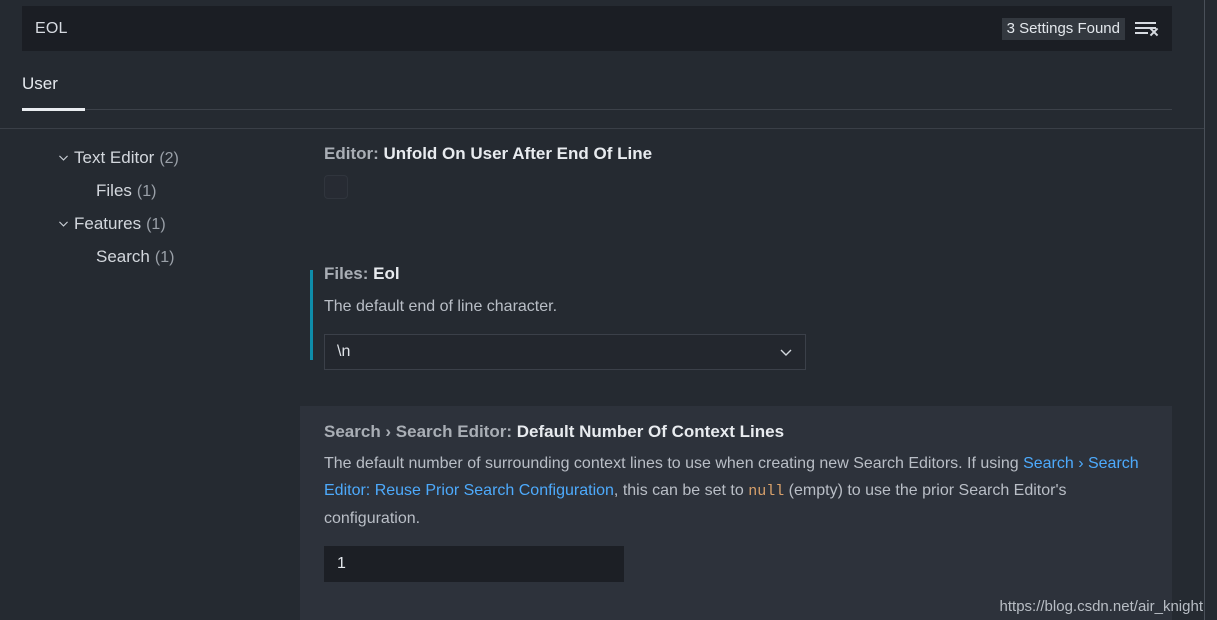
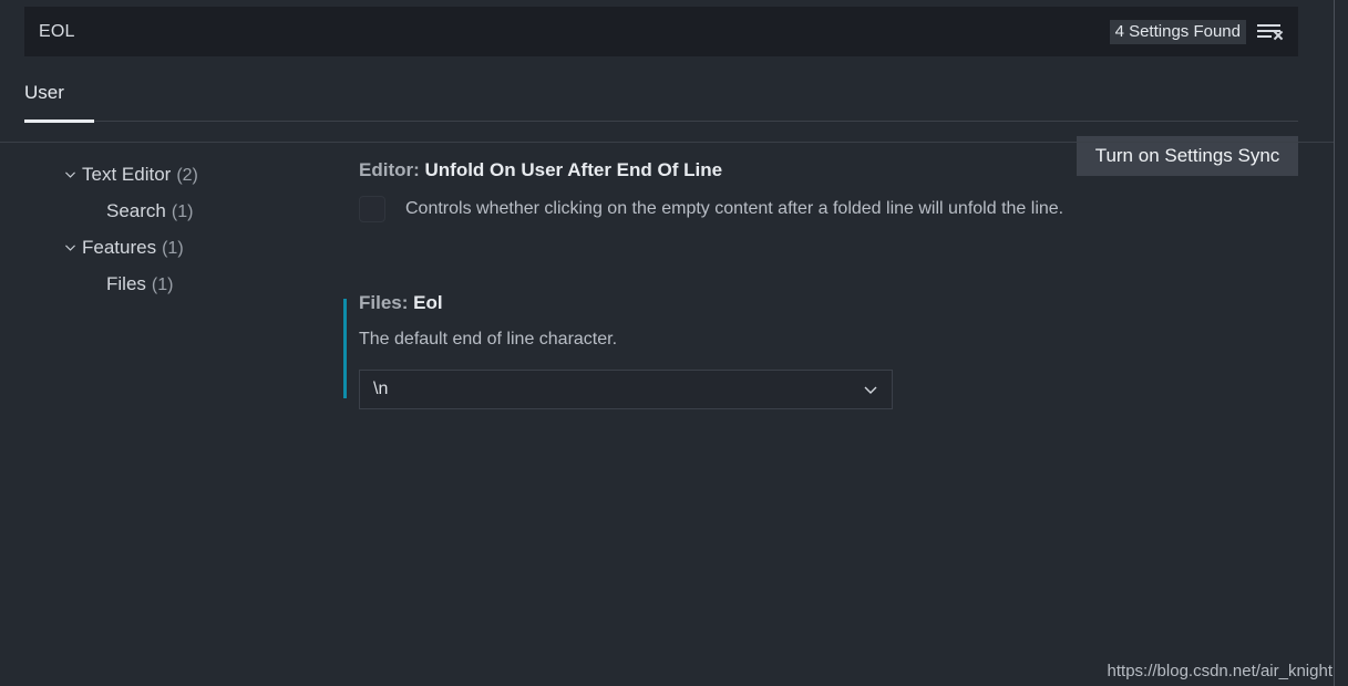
  EOL
- 3 Settings Found
+ 4 Settings Found
  User
+ Turn on Settings Sync
  Text Editor
  (2)
- Files
+ Search
  (1)
  Features
  (1)
- Search
+ Files
  (1)
  Editor: Unfold On User After End Of Line
+ Controls whether clicking on the empty content after a folded line will unfold the line.
  Files: Eol
  The default end of line character.
  \n
- Search › Search Editor: Default Number Of Context Lines
- The default number of surrounding context lines to use when creating new Search Editors. If using Search › Search Editor: Reuse Prior Search Configuration, this can be set to null (empty) to use the prior Search Editor's configuration.
- 1
  https://blog.csdn.net/air_knight
